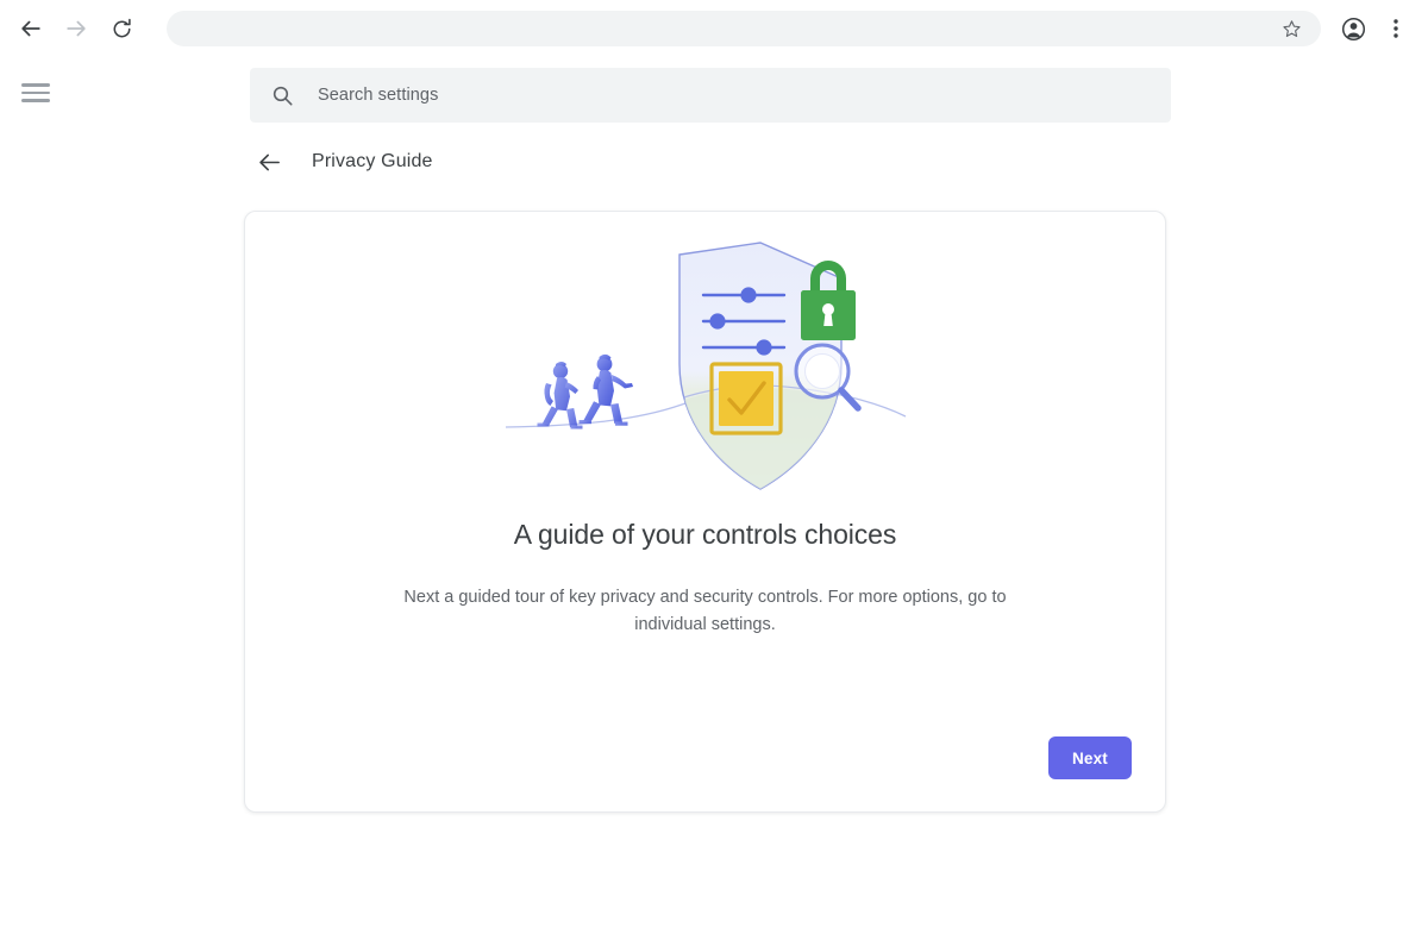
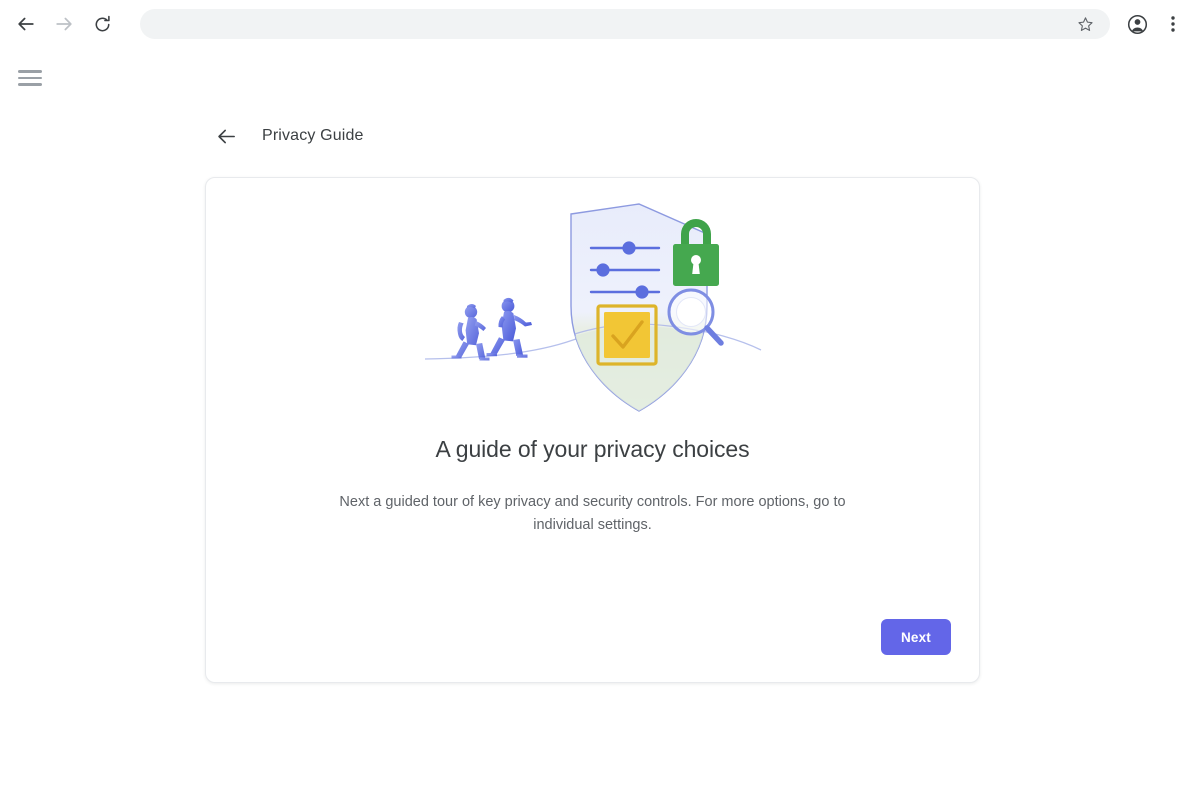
- Search settings
  Privacy Guide
- A guide of your controls choices
+ A guide of your privacy choices
  Next a guided tour of key privacy and security controls. For more options, go to individual settings.
  Next
